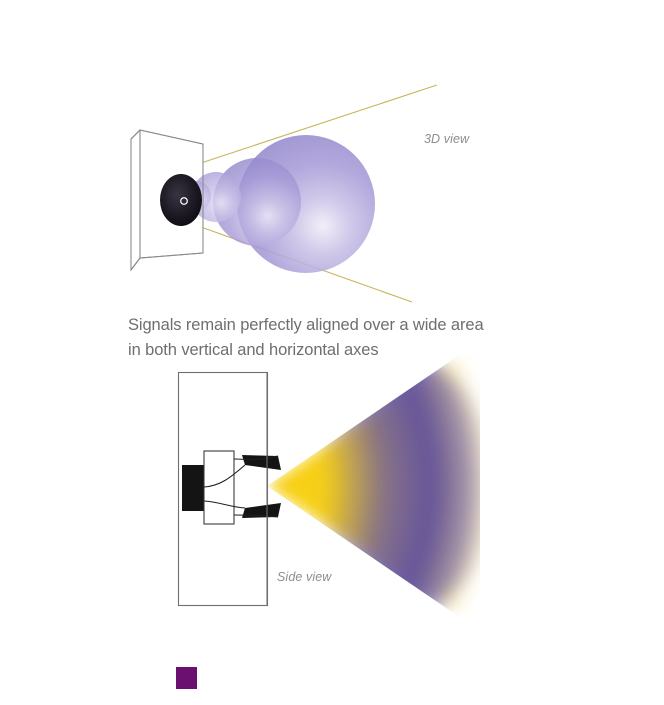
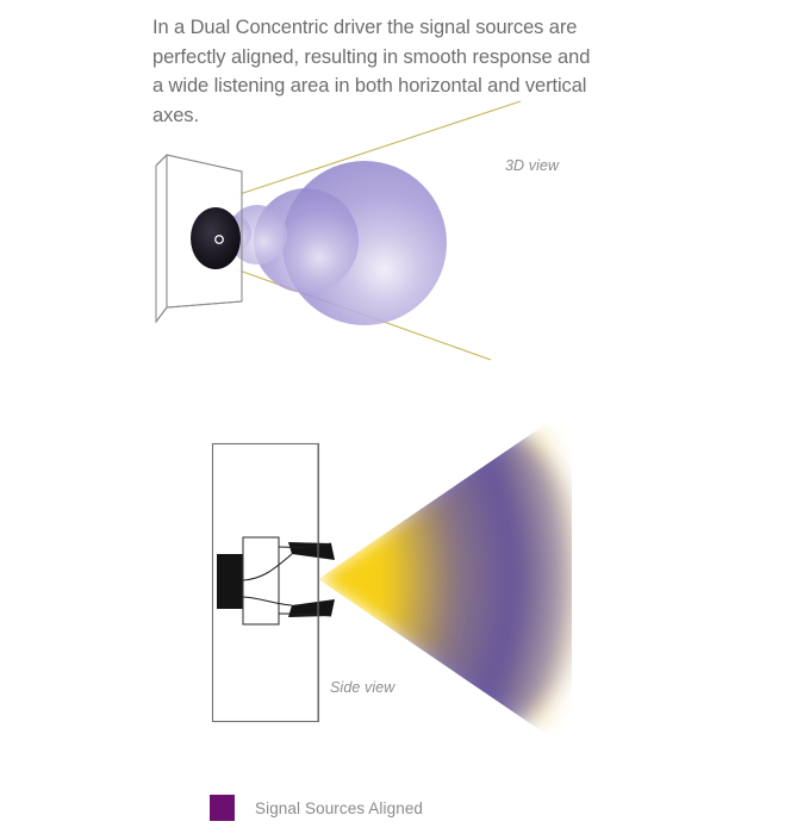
+ In a Dual Concentric driver the signal sources are perfectly aligned, resulting in smooth response and a wide listening area in both horizontal and vertical axes.
  3D view
- Signals remain perfectly aligned over a wide area in both vertical and horizontal axes
  Side view
+ Signal Sources Aligned
